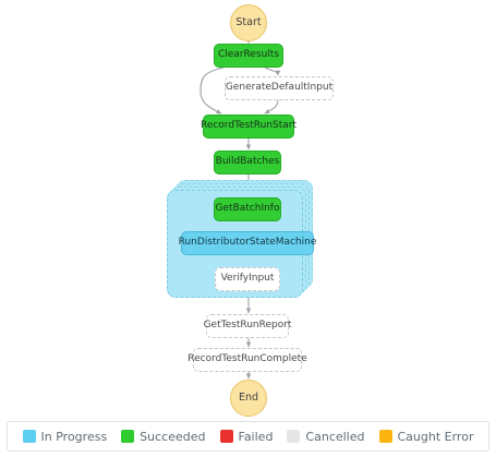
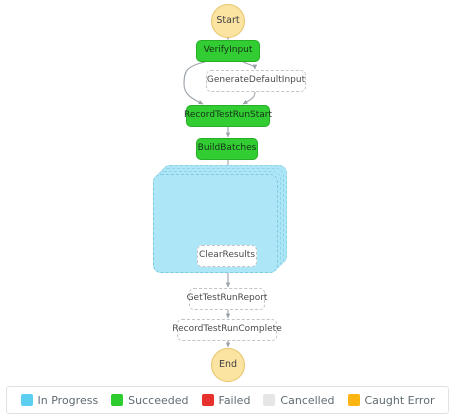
  Start
- ClearResults
+ VerifyInput
  GenerateDefaultInput
  RecordTestRunStart
  BuildBatches
- GetBatchInfo
- RunDistributorStateMachine
- VerifyInput
+ ClearResults
  GetTestRunReport
  RecordTestRunComplete
  End
  In Progress
  Succeeded
  Failed
  Cancelled
  Caught Error
